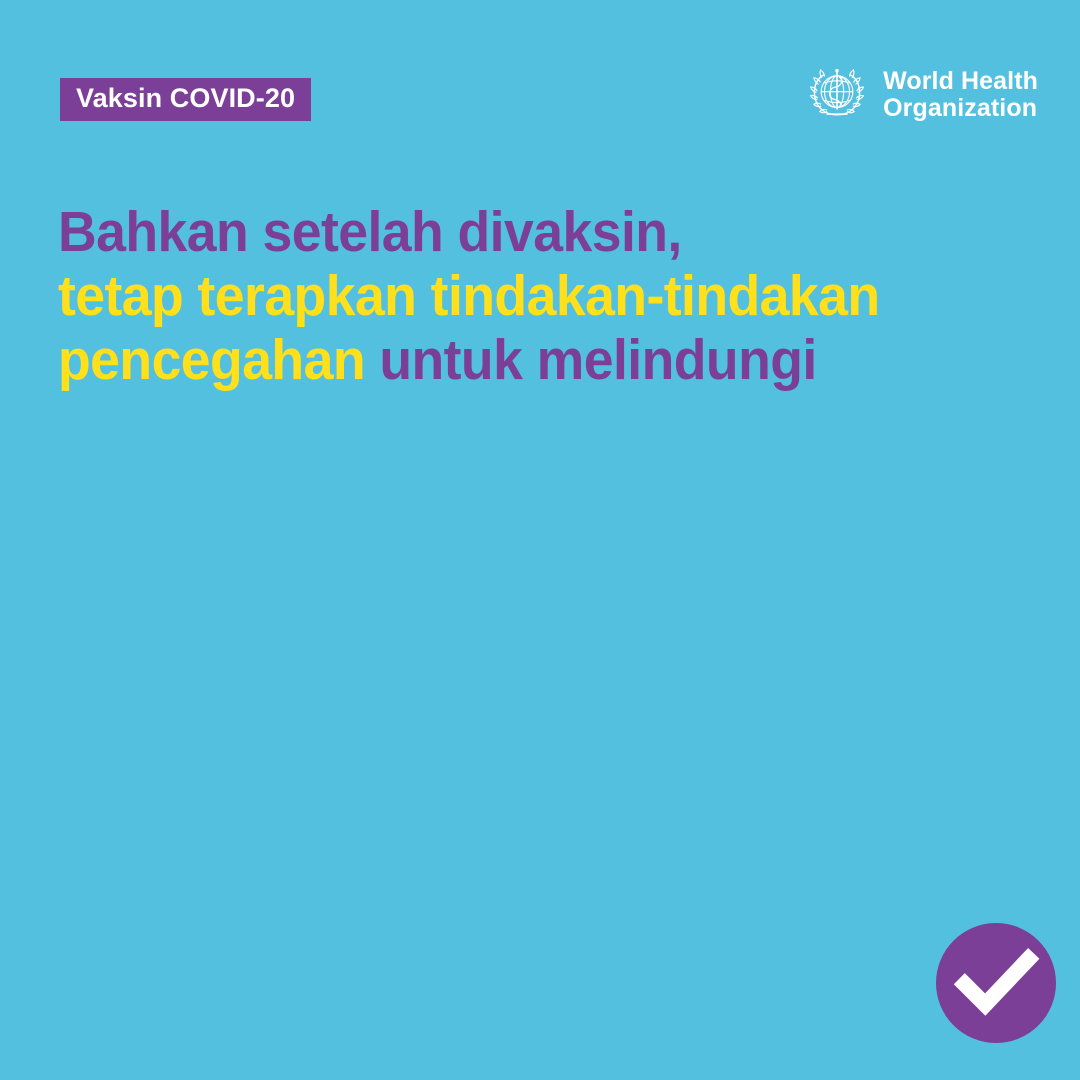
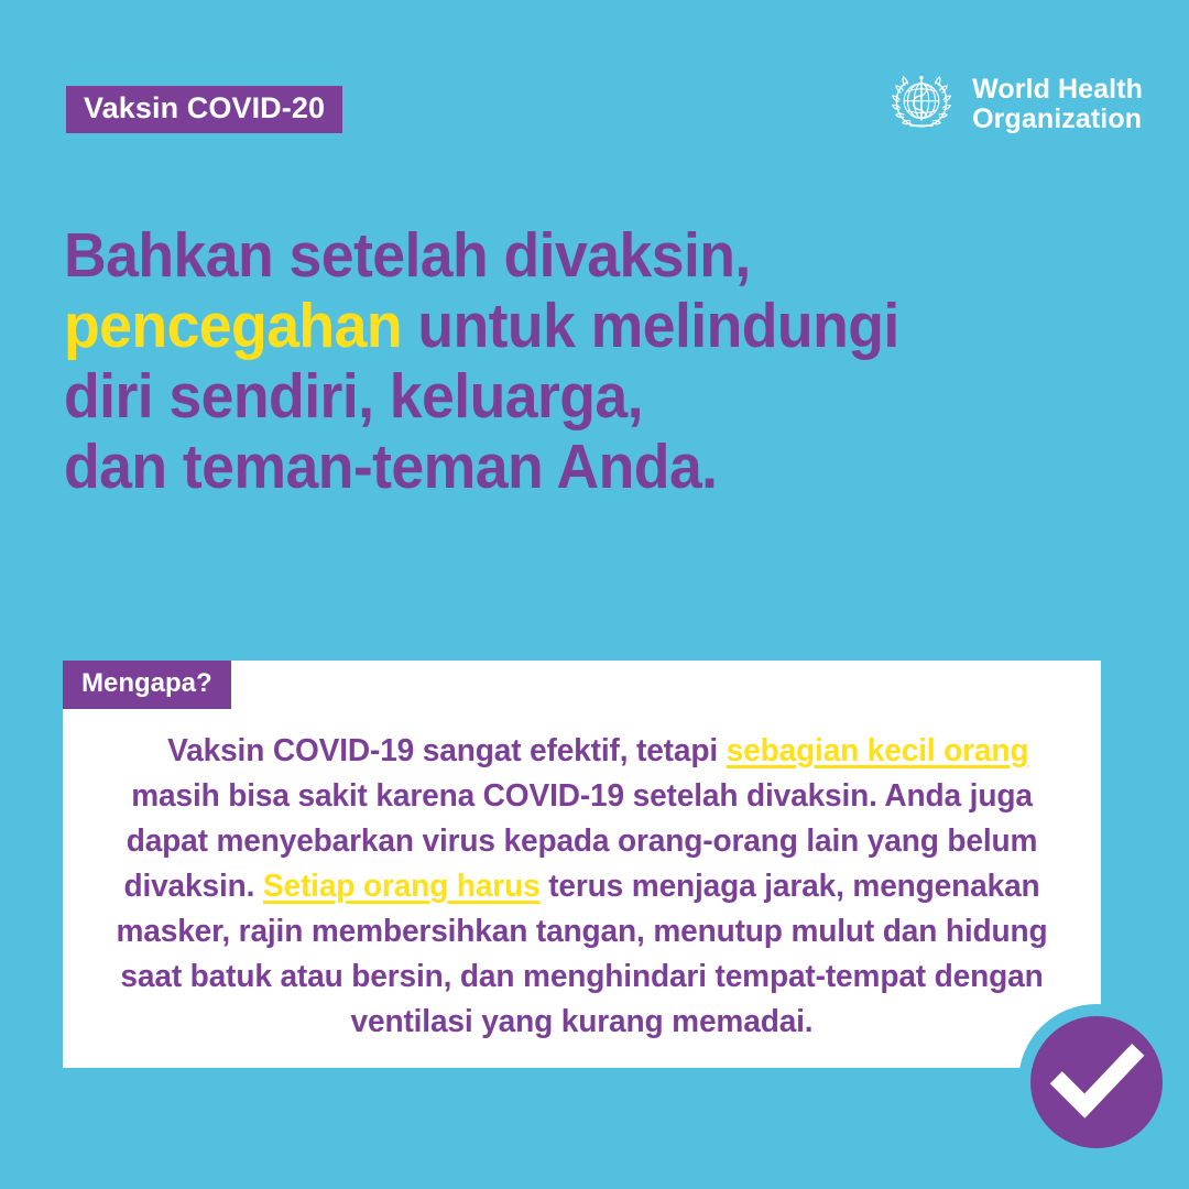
  Vaksin COVID-20
  World Health
  Organization
  Bahkan setelah divaksin,
- tetap terapkan tindakan-tindakan
  pencegahan untuk melindungi
+ diri sendiri, keluarga,
+ dan teman-teman Anda.
+ Mengapa?
+ Vaksin COVID-19 sangat efektif, tetapi sebagian kecil orang masih bisa sakit karena COVID-19 setelah divaksin. Anda juga dapat menyebarkan virus kepada orang-orang lain yang belum divaksin. Setiap orang harus terus menjaga jarak, mengenakan masker, rajin membersihkan tangan, menutup mulut dan hidung saat batuk atau bersin, dan menghindari tempat-tempat dengan ventilasi yang kurang memadai.
